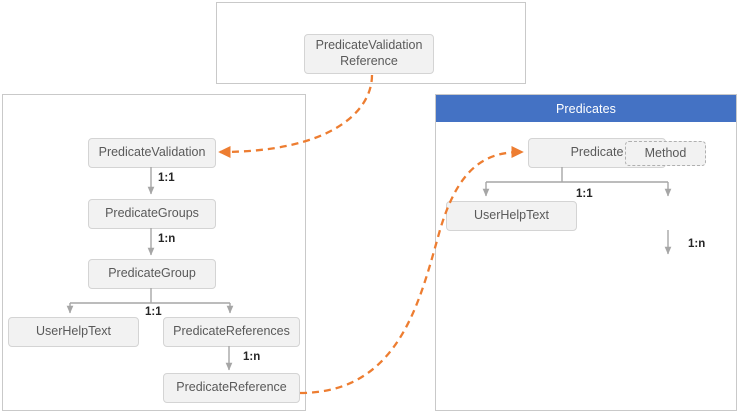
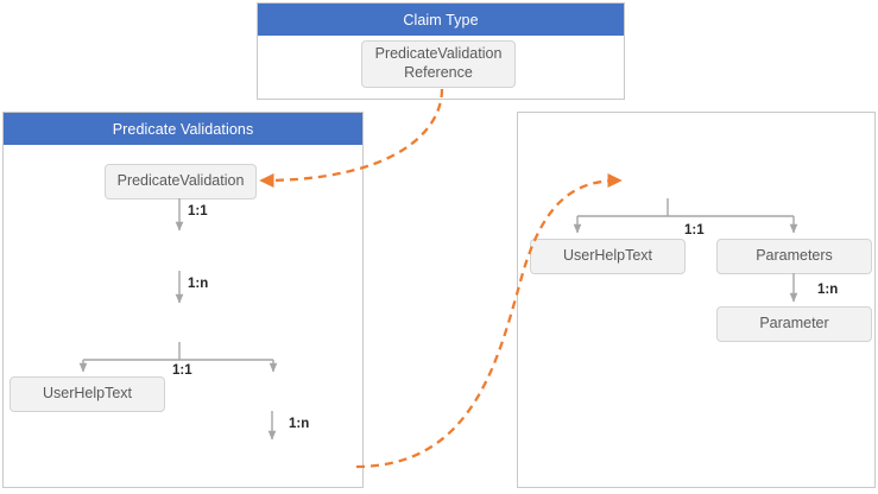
+ Claim Type
  PredicateValidation
  Reference
+ Predicate Validations
  PredicateValidation
- PredicateGroups
- PredicateGroup
  UserHelpText
- PredicateReferences
- PredicateReference
- Predicates
- Predicate
- Method
  UserHelpText
+ Parameters
+ Parameter
  1:1
  1:n
  1:1
  1:n
  1:1
  1:n
